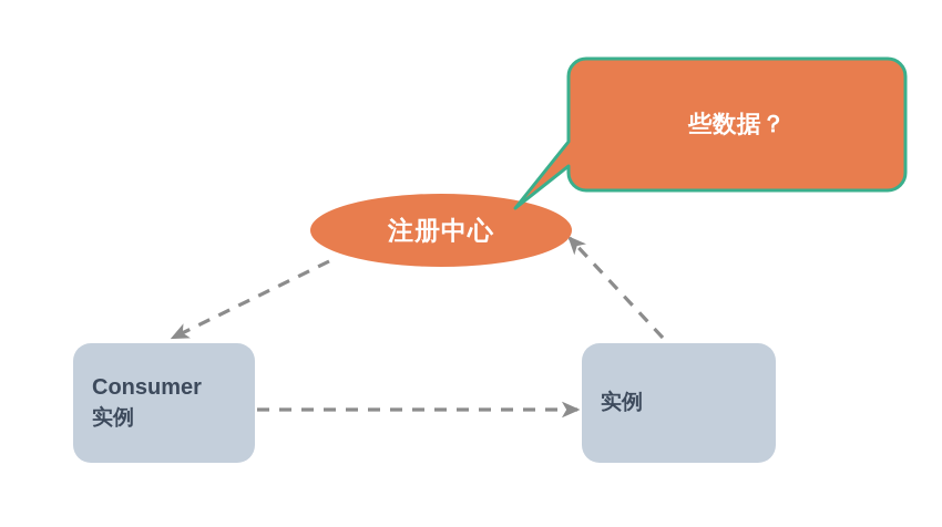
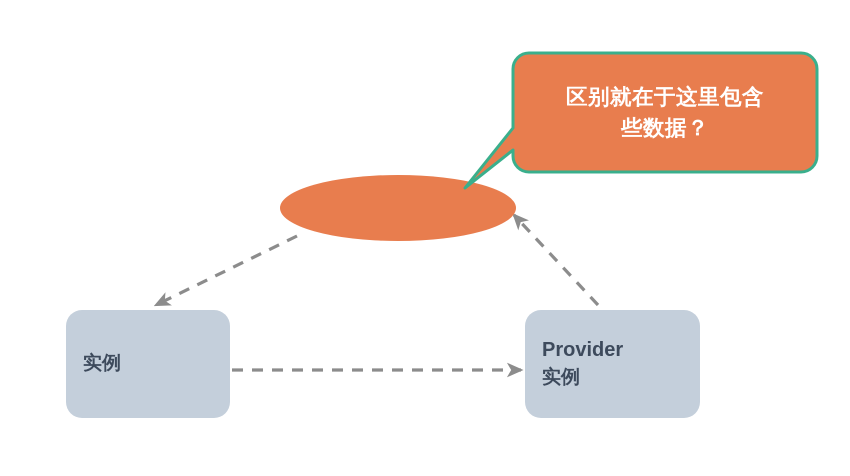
- 注册中心
- Consumer
  实例
+ Provider
  实例
+ 区别就在于这里包含
  些数据？
